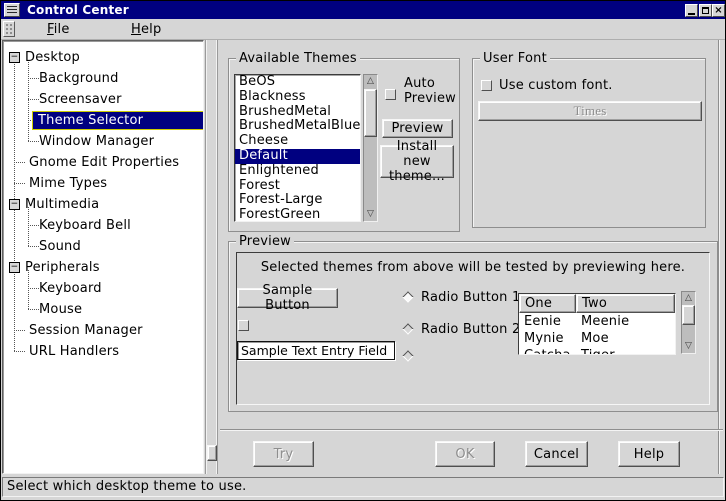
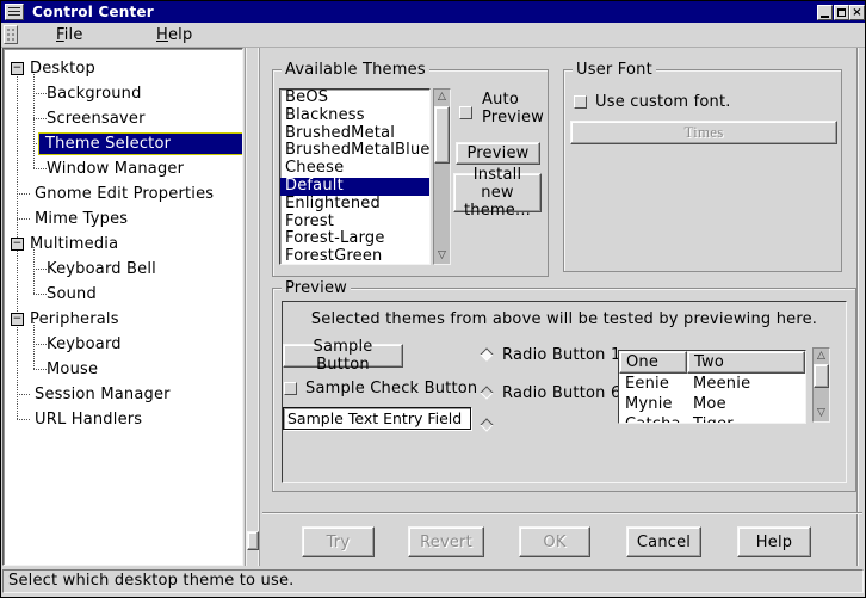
  Control Center
  ×
  File
  Help
  −
  −
  −
  Desktop
  Background
  Screensaver
  Theme Selector
  Window Manager
  Gnome Edit Properties
  Mime Types
  Multimedia
  Keyboard Bell
  Sound
  Peripherals
  Keyboard
  Mouse
  Session Manager
  URL Handlers
  Available Themes
  BeOS
  Blackness
  BrushedMetal
  BrushedMetalBlue
  Cheese
  Default
  Enlightened
  Forest
  Forest-Large
  ForestGreen
  △
  ▽
  Auto Preview
  Preview
  Install new theme...
  User Font
  Use custom font.
  Times
  Preview
  Selected themes from above will be tested by previewing here.
  Sample Button
+ Sample Check Button
  Sample Text Entry Field
  Radio Button 1
- Radio Button 2
+ Radio Button 6
  One
  Two
  Eenie
  Meenie
  Mynie
  Moe
  △
  ▽
  Try
+ Revert
  OK
  Cancel
  Help
  Select which desktop theme to use.
